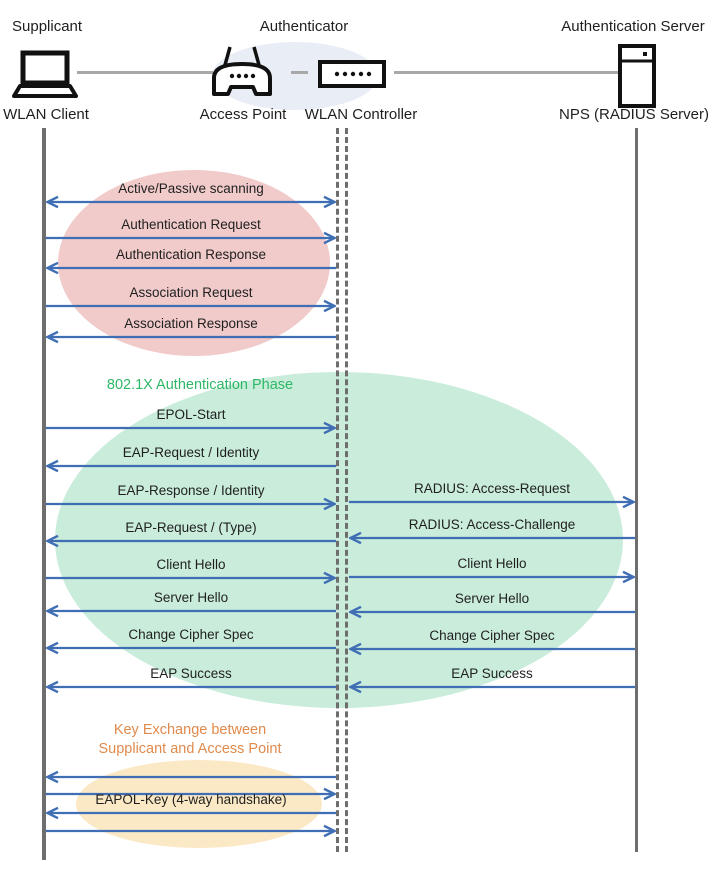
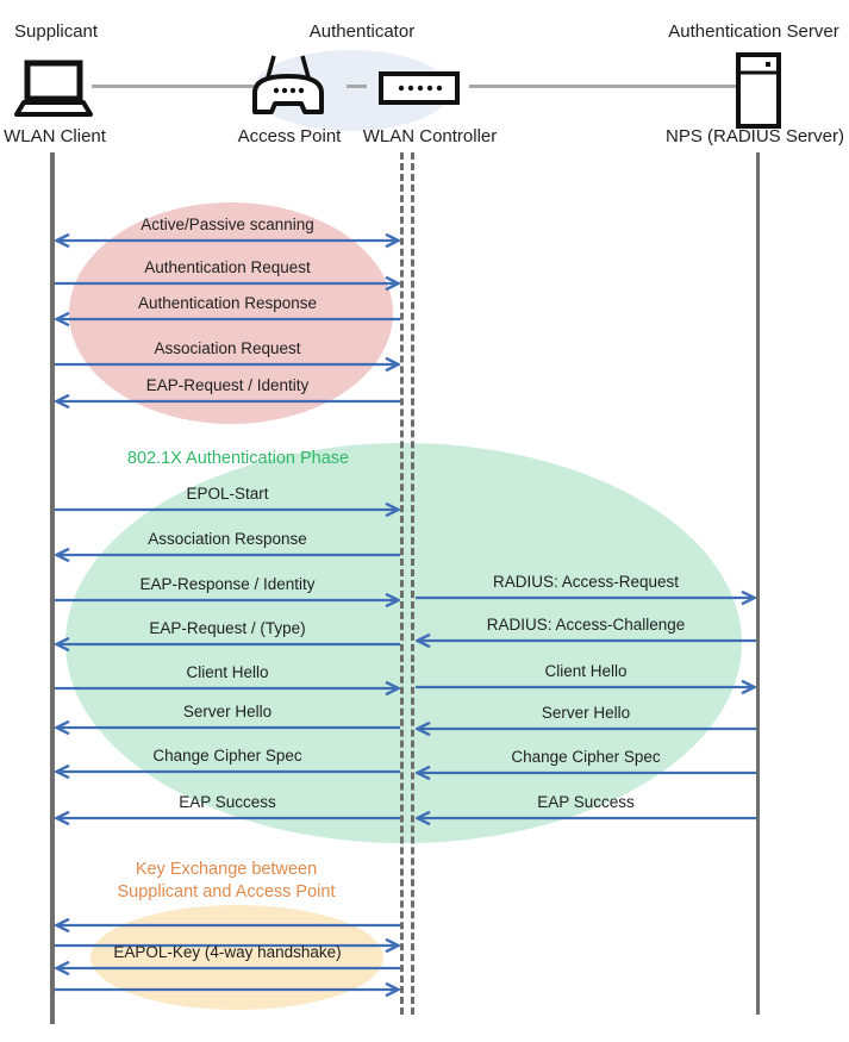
  Supplicant
  Authenticator
  Authentication Server
  WLAN Client
  Access Point
  WLAN Controller
  NPS (RADIUS Server)
  802.1X Authentication Phase
  Key Exchange between
  Supplicant and Access Point
  Active/Passive scanning
  Authentication Request
  Authentication Response
  Association Request
- Association Response
+ EAP-Request / Identity
  EPOL-Start
- EAP-Request / Identity
+ Association Response
  EAP-Response / Identity
  RADIUS: Access-Request
  EAP-Request / (Type)
  RADIUS: Access-Challenge
  Client Hello
  Client Hello
  Server Hello
  Server Hello
  Change Cipher Spec
  Change Cipher Spec
  EAP Success
  EAP Success
  EAPOL-Key (4-way handshake)
